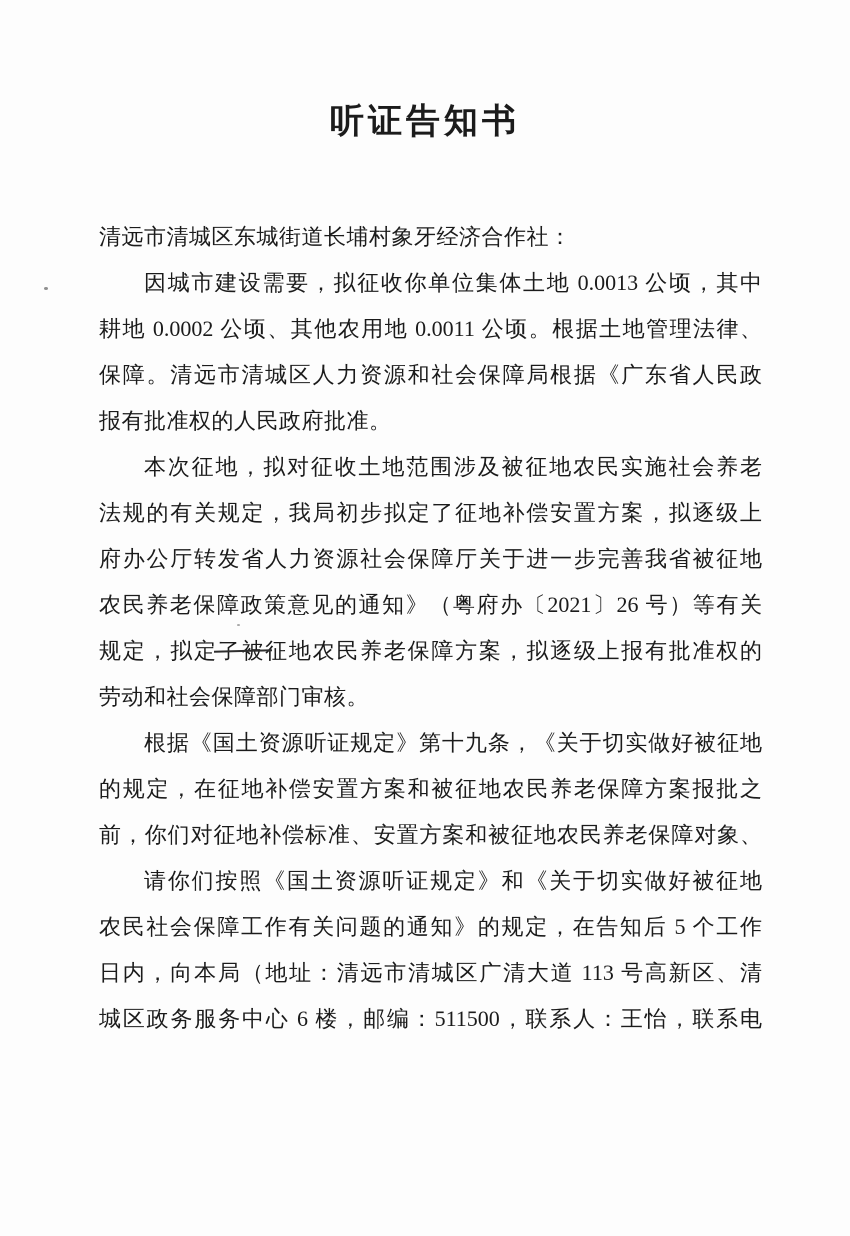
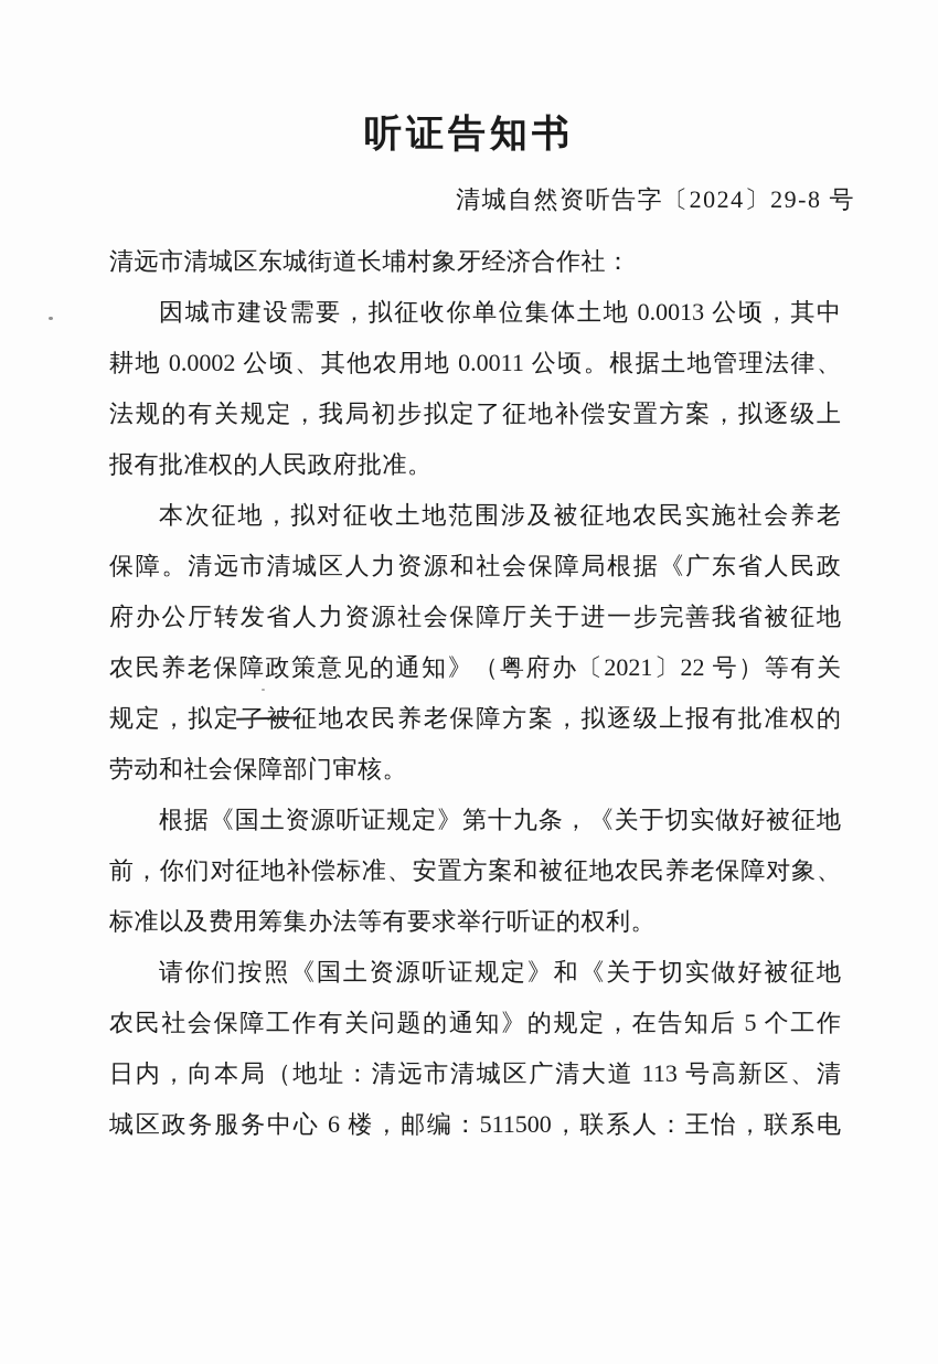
  听证告知书
+ 清城自然资听告字〔2024〕29-8 号
  清远市清城区东城街道长埔村象牙经济合作社：
  因城市建设需要，拟征收你单位集体土地 0.0013 公顷，其中
  耕地 0.0002 公顷、其他农用地 0.0011 公顷。根据土地管理法律、
- 保障。清远市清城区人力资源和社会保障局根据《广东省人民政
+ 法规的有关规定，我局初步拟定了征地补偿安置方案，拟逐级上
  报有批准权的人民政府批准。
  本次征地，拟对征收土地范围涉及被征地农民实施社会养老
- 法规的有关规定，我局初步拟定了征地补偿安置方案，拟逐级上
+ 保障。清远市清城区人力资源和社会保障局根据《广东省人民政
  府办公厅转发省人力资源社会保障厅关于进一步完善我省被征地
- 农民养老保障政策意见的通知》（粤府办〔2021〕26 号）等有关
+ 农民养老保障政策意见的通知》（粤府办〔2021〕22 号）等有关
  规定，拟定征地农民养老保障方案，拟逐级上报有批准权的
  劳动和社会保障部门审核。
  根据《国土资源听证规定》第十九条，《关于切实做好被征地
- 的规定，在征地补偿安置方案和被征地农民养老保障方案报批之
  前，你们对征地补偿标准、安置方案和被征地农民养老保障对象、
+ 标准以及费用筹集办法等有要求举行听证的权利。
  请你们按照《国土资源听证规定》和《关于切实做好被征地
  农民社会保障工作有关问题的通知》的规定，在告知后 5 个工作
  日内，向本局（地址：清远市清城区广清大道 113 号高新区、清
  城区政务服务中心 6 楼，邮编：511500，联系人：王怡，联系电
